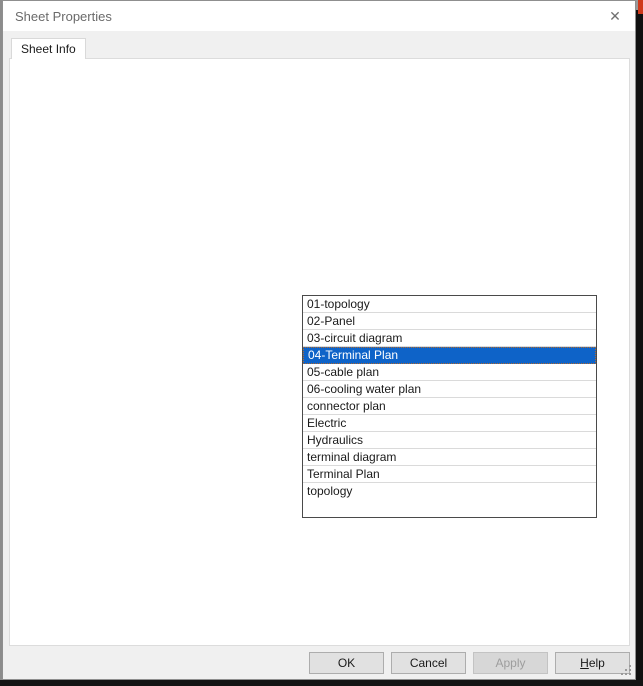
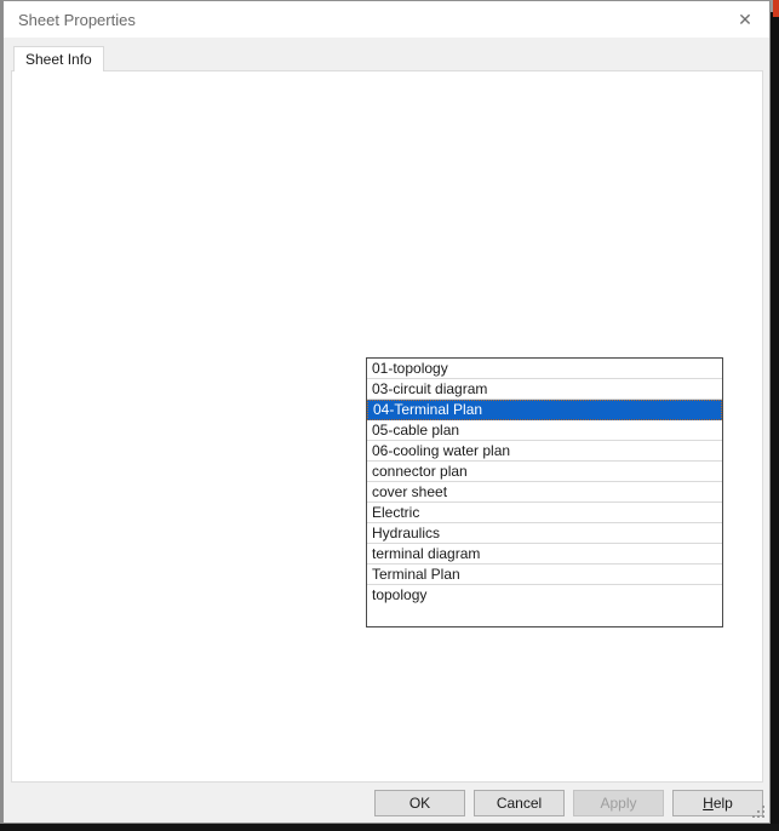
  Sheet Properties
  ✕
  Sheet Info
  01-topology
- 02-Panel
  03-circuit diagram
  04-Terminal Plan
  05-cable plan
  06-cooling water plan
  connector plan
+ cover sheet
  Electric
  Hydraulics
  terminal diagram
  Terminal Plan
  topology
  OK
  Cancel
  Apply
  Help
